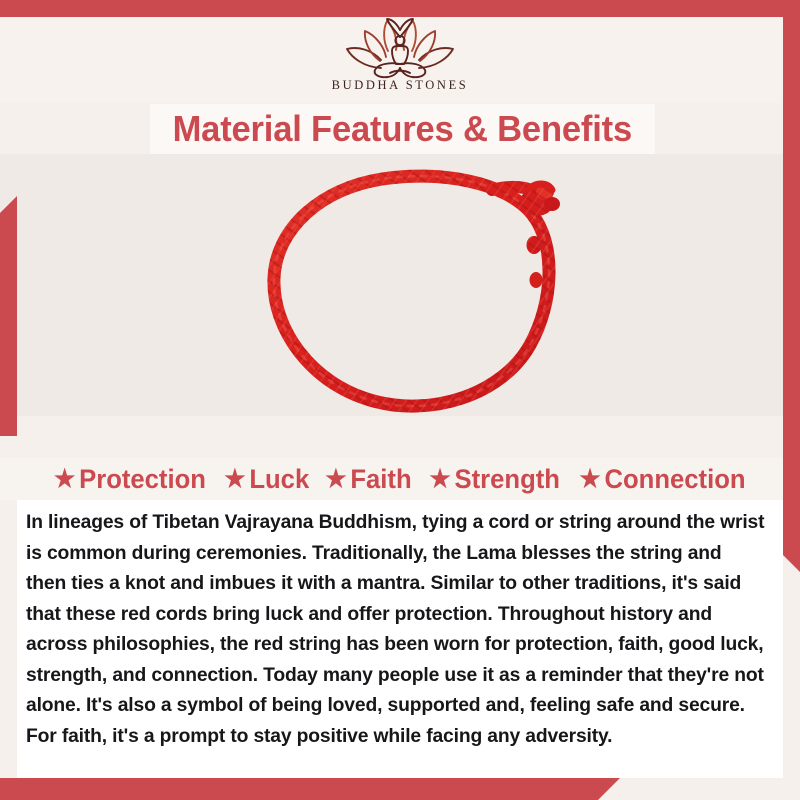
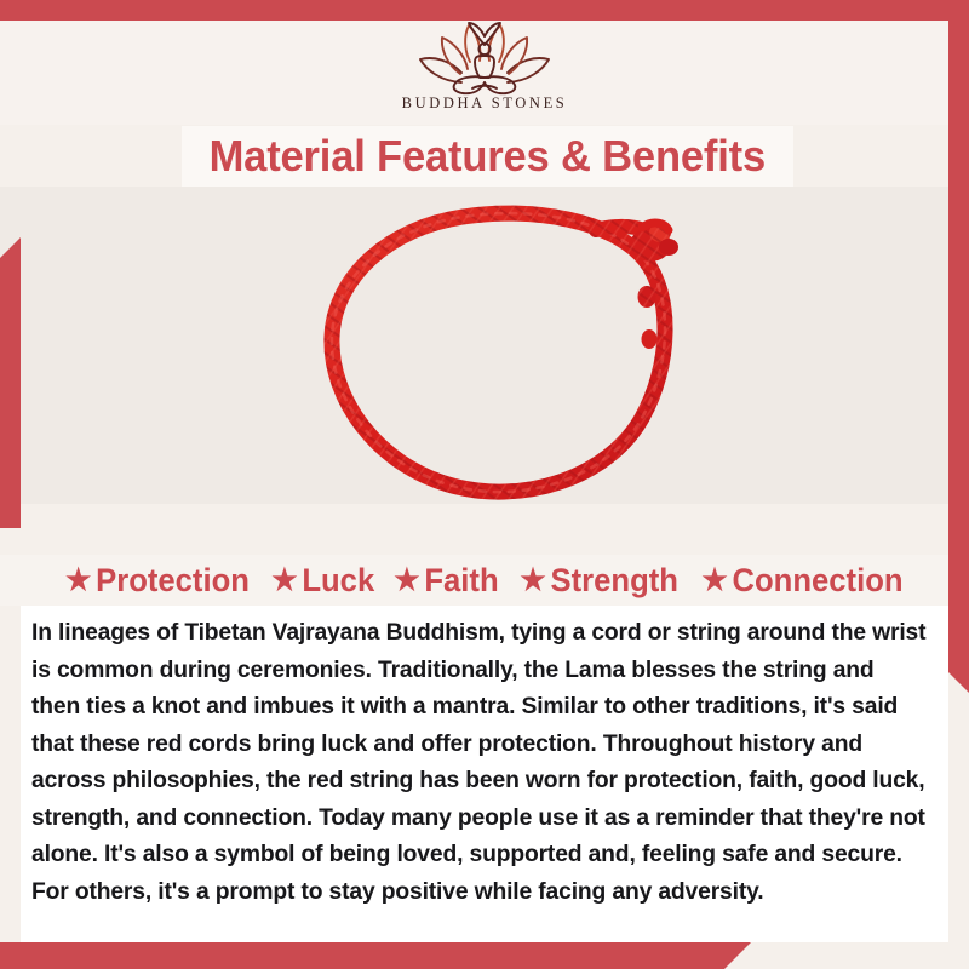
  BUDDHA STONES
  Material Features & Benefits
  ★
  Protection
  ★
  Luck
  ★
  Faith
  ★
  Strength
  ★
  Connection
- In lineages of Tibetan Vajrayana Buddhism, tying a cord or string around the wrist is common during ceremonies. Traditionally, the Lama blesses the string and then ties a knot and imbues it with a mantra. Similar to other traditions, it's said that these red cords bring luck and offer protection. Throughout history and across philosophies, the red string has been worn for protection, faith, good luck, strength, and connection. Today many people use it as a reminder that they're not alone. It's also a symbol of being loved, supported and, feeling safe and secure. For faith, it's a prompt to stay positive while facing any adversity.
+ In lineages of Tibetan Vajrayana Buddhism, tying a cord or string around the wrist is common during ceremonies. Traditionally, the Lama blesses the string and then ties a knot and imbues it with a mantra. Similar to other traditions, it's said that these red cords bring luck and offer protection. Throughout history and across philosophies, the red string has been worn for protection, faith, good luck, strength, and connection. Today many people use it as a reminder that they're not alone. It's also a symbol of being loved, supported and, feeling safe and secure. For others, it's a prompt to stay positive while facing any adversity.
